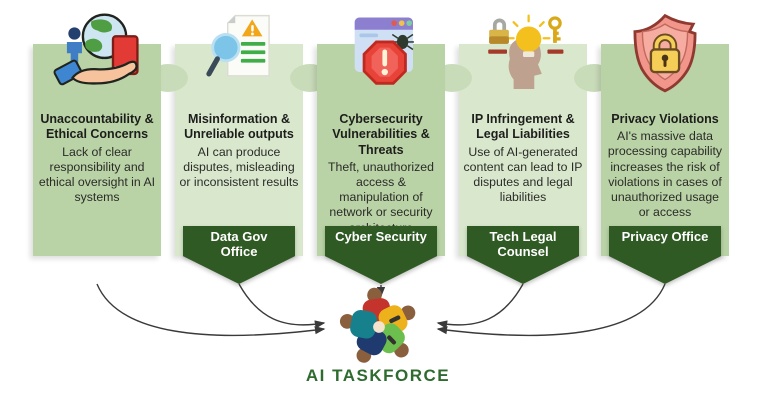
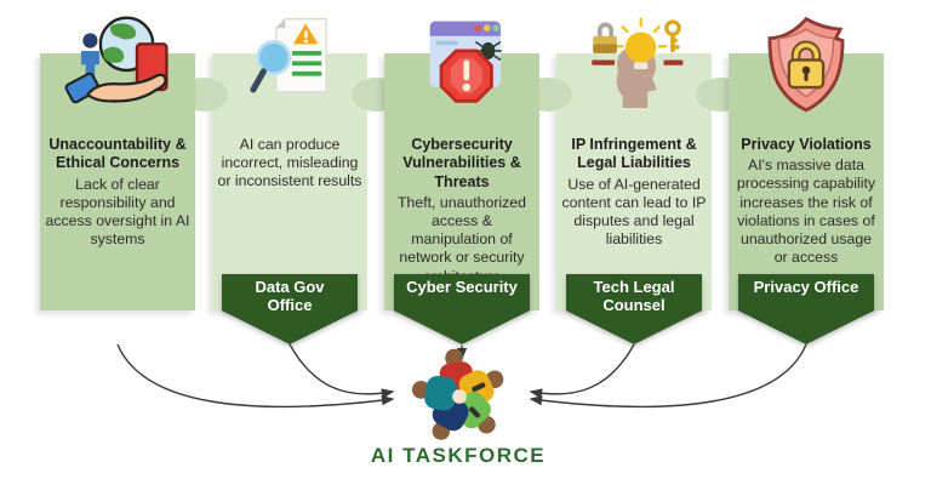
  Unaccountability & Ethical Concerns
- Lack of clear responsibility and ethical oversight in AI systems
+ Lack of clear responsibility and access oversight in AI systems
- Misinformation & Unreliable outputs
- AI can produce disputes, misleading or inconsistent results
+ AI can produce incorrect, misleading or inconsistent results
  Data Gov Office
  Cybersecurity Vulnerabilities & Threats
  Theft, unauthorized access & manipulation of network or security
  Cyber Security
  IP Infringement & Legal Liabilities
  Use of AI-generated content can lead to IP disputes and legal liabilities
  Tech Legal Counsel
  Privacy Violations
  AI's massive data processing capability increases the risk of violations in cases of unauthorized usage or access
  Privacy Office
  AI TASKFORCE
